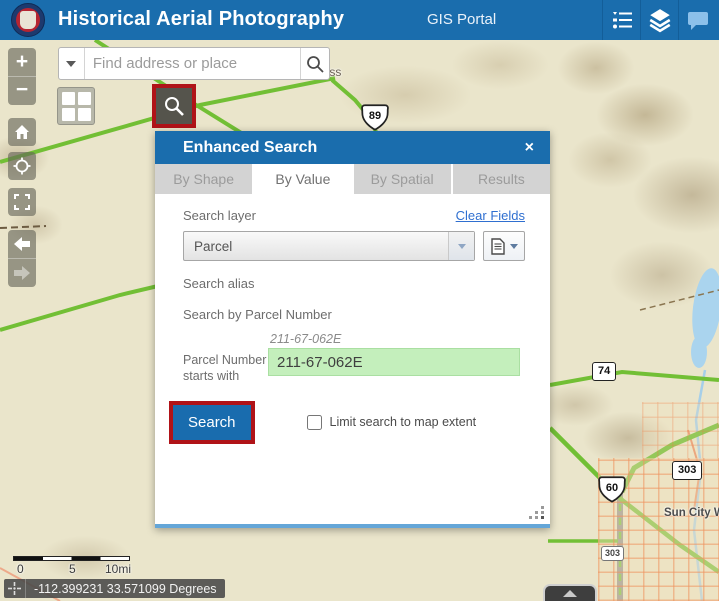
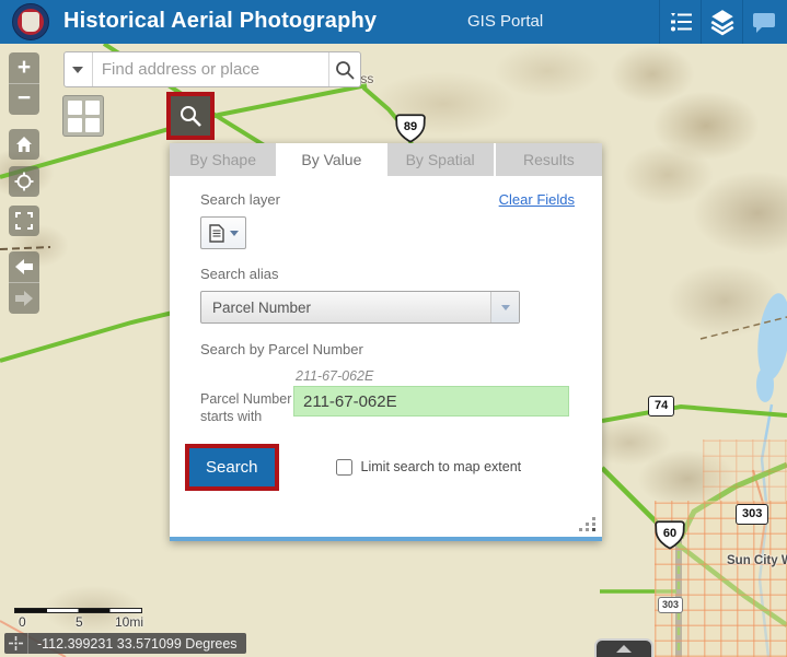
  89
  74
  60
  303
  303
  Historical Aerial Photography
  GIS Portal
  +
  −
  Find address or place
- Enhanced Search
- ×
  By Shape
  By Value
  By Spatial
  Results
  Search layer
  Clear Fields
- Parcel
  Search alias
+ Parcel Number
  Search by Parcel Number
  211-67-062E
  Parcel Number starts with
  211-67-062E
  Search
  Limit search to map extent
  0
  5
  10mi
  -112.399231 33.571099 Degrees
